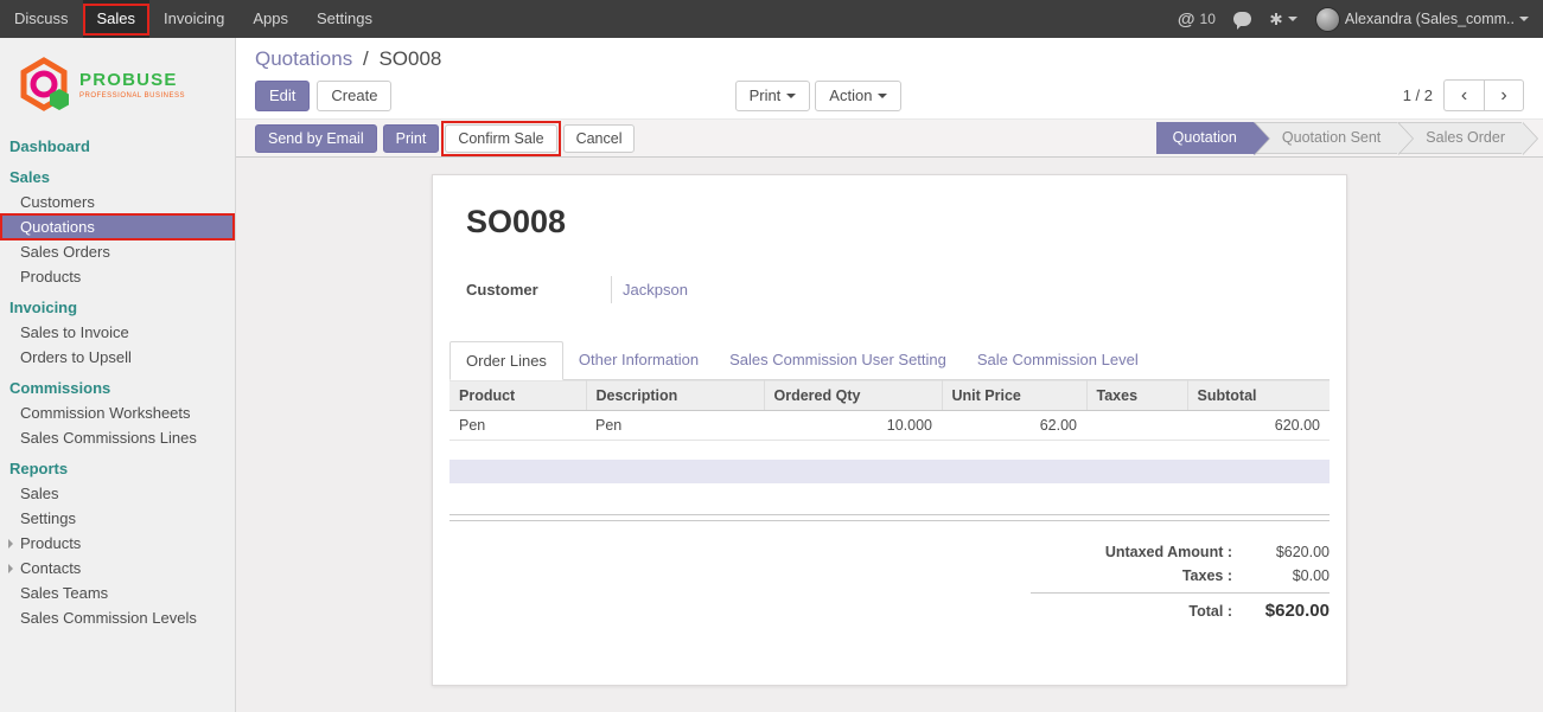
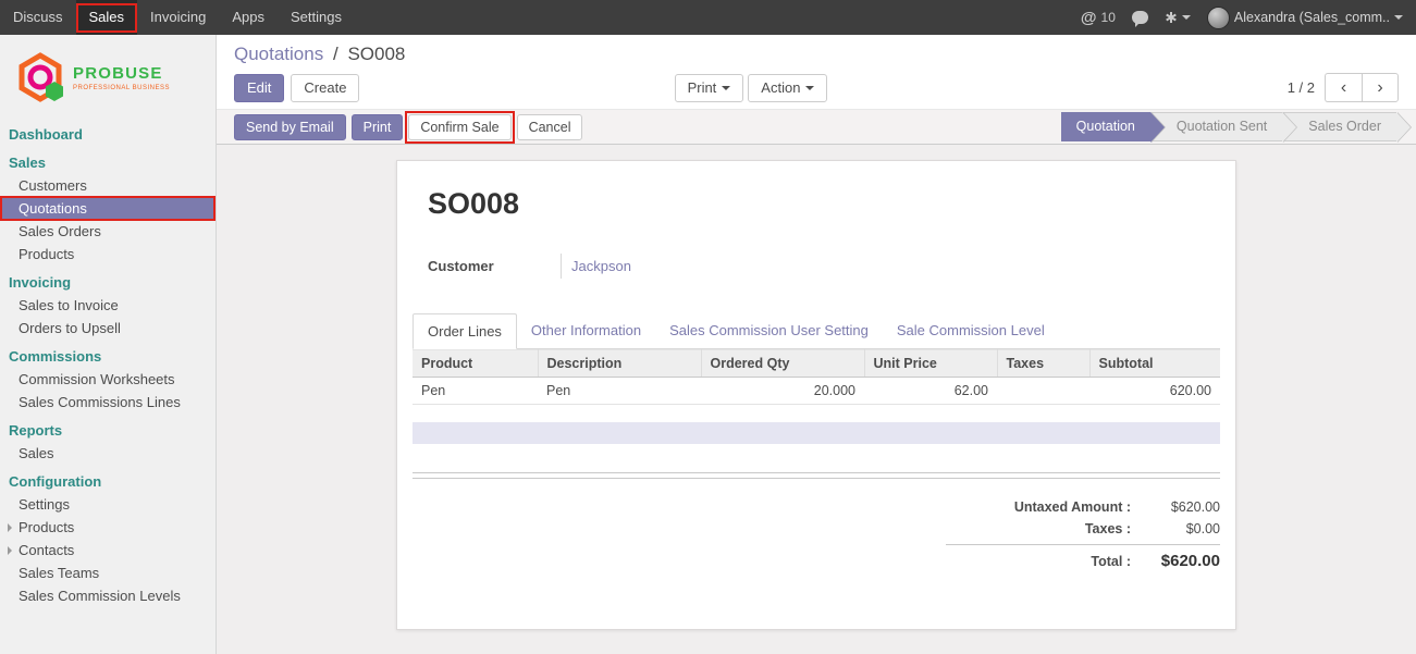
  Discuss
  Sales
  Invoicing
  Apps
  Settings
  @
  10
  Alexandra (Sales_comm..
  PROBUSE
  Dashboard
  Sales
  Customers
  Quotations
  Sales Orders
  Products
  Invoicing
  Sales to Invoice
  Orders to Upsell
  Commissions
  Commission Worksheets
  Sales Commissions Lines
  Reports
  Sales
+ Configuration
  Settings
  Products
  Contacts
  Sales Teams
  Sales Commission Levels
  Quotations / SO008
  Edit
  Create
  Print
  Action
  1 / 2
  ‹
  ›
  Send by Email
  Print
  Confirm Sale
  Cancel
  Quotation
  Quotation Sent
  Sales Order
  SO008
  Customer
  Jackpson
  Order Lines
  Other Information
  Sales Commission User Setting
  Sale Commission Level
  Product	Description	Ordered Qty	Unit Price	Taxes	Subtotal
- Pen	Pen	10.000	62.00		620.00
+ Pen	Pen	20.000	62.00		620.00
  Untaxed Amount :
  $620.00
  Taxes :
  $0.00
  Total :
  $620.00
